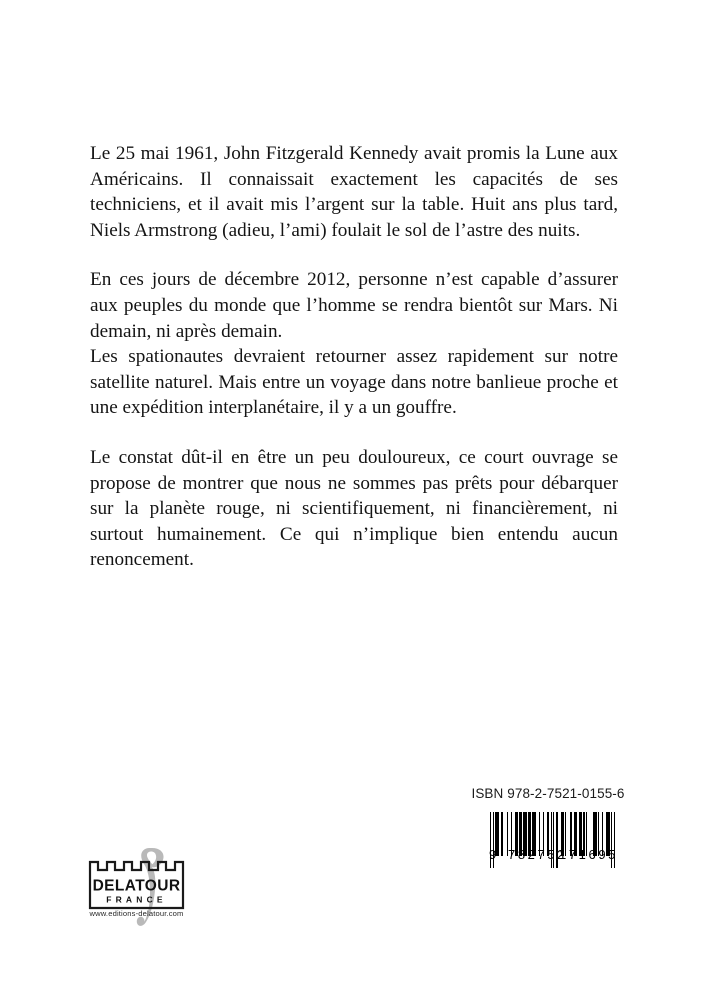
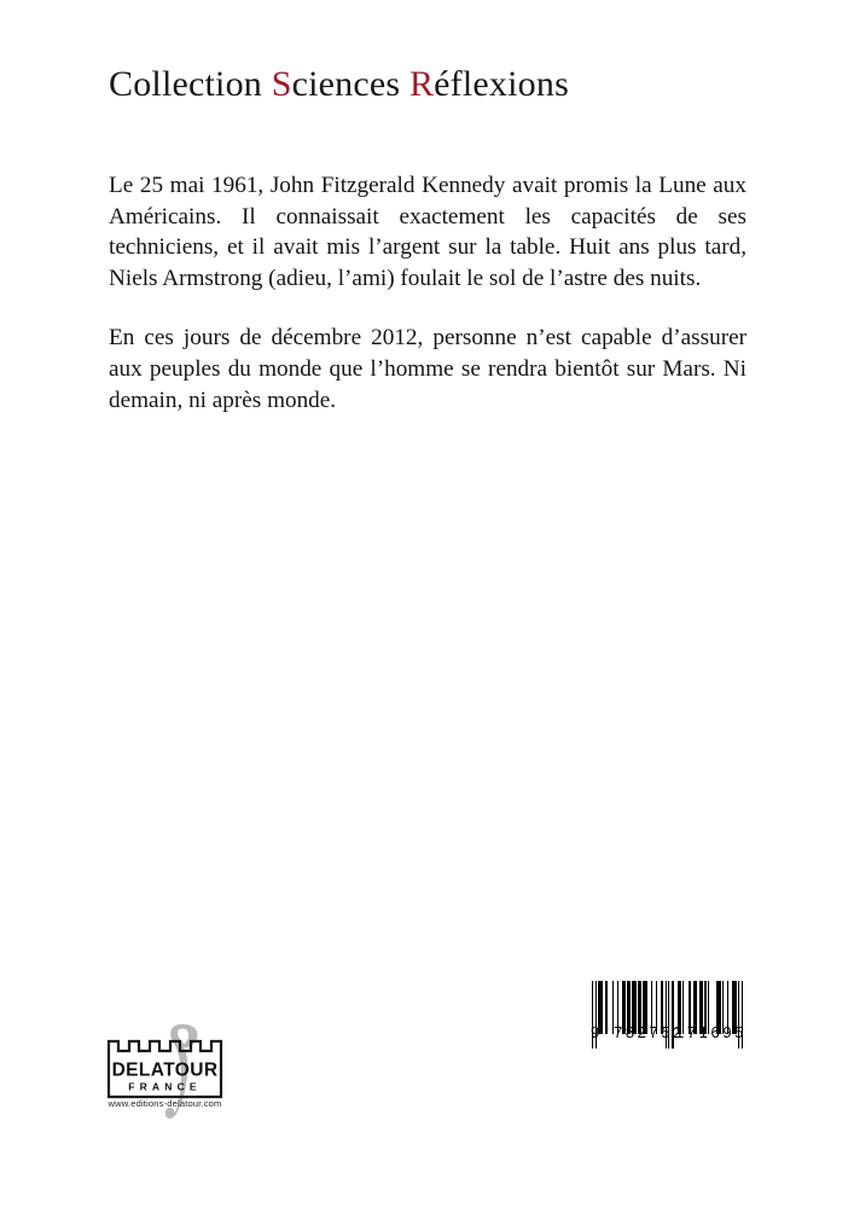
+ Collection Sciences Réflexions
  Le 25 mai 1961, John Fitzgerald Kennedy avait promis la Lune aux Américains. Il connaissait exactement les capacités de ses techniciens, et il avait mis l’argent sur la table. Huit ans plus tard, Niels Armstrong (adieu, l’ami) foulait le sol de l’astre des nuits.
- En ces jours de décembre 2012, personne n’est capable d’assurer aux peuples du monde que l’homme se rendra bientôt sur Mars. Ni demain, ni après demain.
+ En ces jours de décembre 2012, personne n’est capable d’assurer aux peuples du monde que l’homme se rendra bientôt sur Mars. Ni demain, ni après monde.
- Les spationautes devraient retourner assez rapidement sur notre satellite naturel. Mais entre un voyage dans notre banlieue proche et une expédition interplanétaire, il y a un gouffre.
- Le constat dût-il en être un peu douloureux, ce court ouvrage se propose de montrer que nous ne sommes pas prêts pour débarquer sur la planète rouge, ni scientifiquement, ni financièrement, ni surtout humainement. Ce qui n’implique bien entendu aucun renoncement.
- ISBN 978-2-7521-0155-6
  9
  782752
  171695
  DELATOUR
  FRANCE
  www.editions-delatour.com
